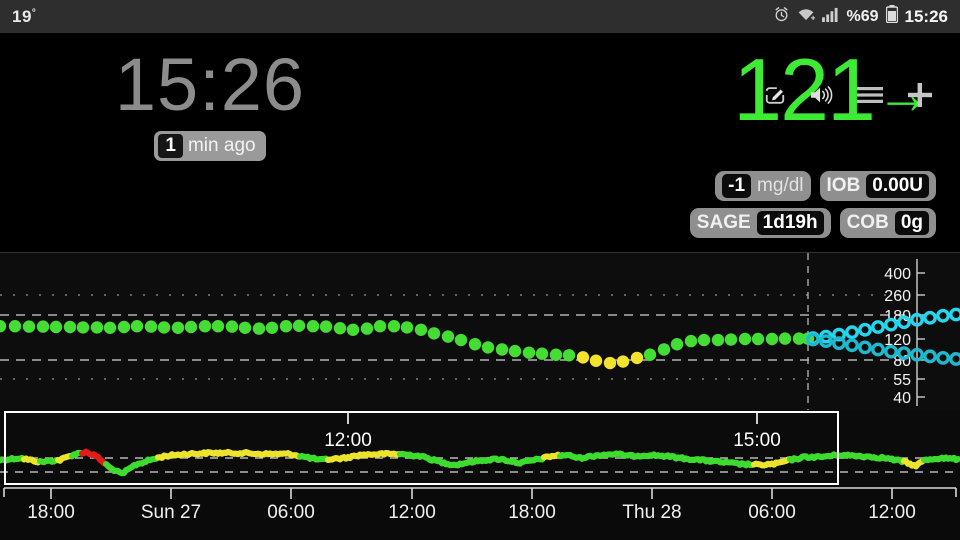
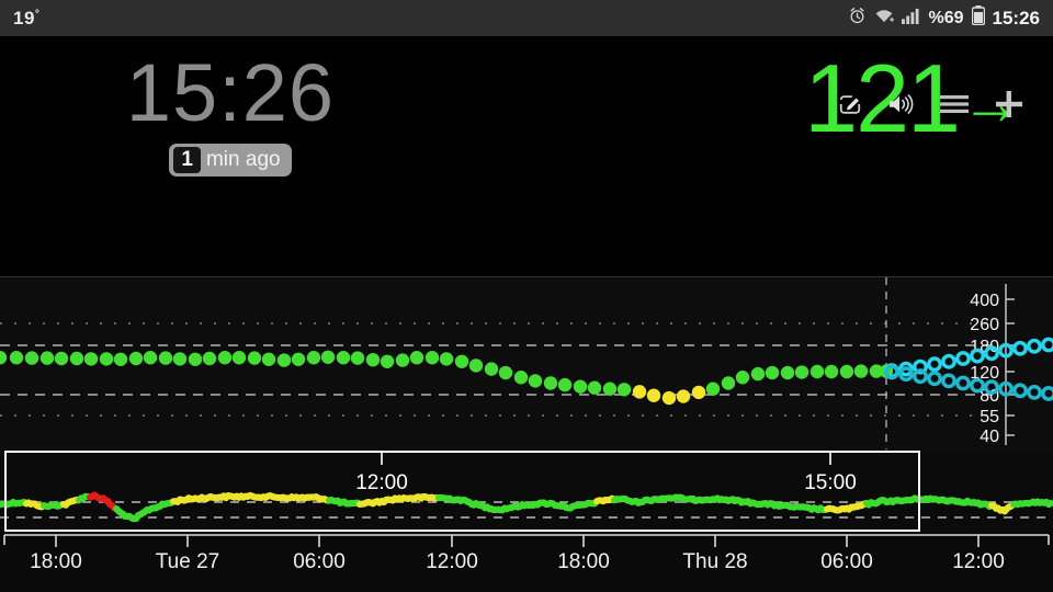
  19°
  %69
  15:26
  15:26
  1
  min ago
  121
  →
- -1
- mg/dl
- IOB
- 0.00U
- SAGE
- 1d19h
- COB
- 0g
  400
  260
  120
  80
  55
  40
  12:00
  15:00
  18:00
- Sun 27
+ Tue 27
  06:00
  12:00
  18:00
  Thu 28
  06:00
  12:00
